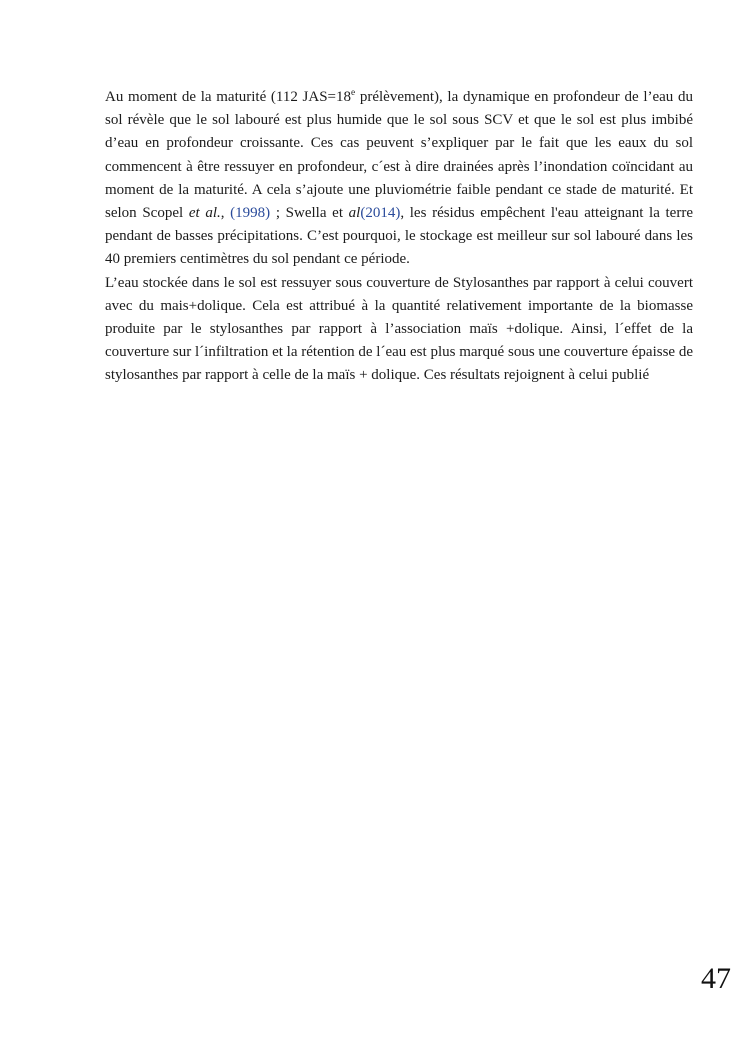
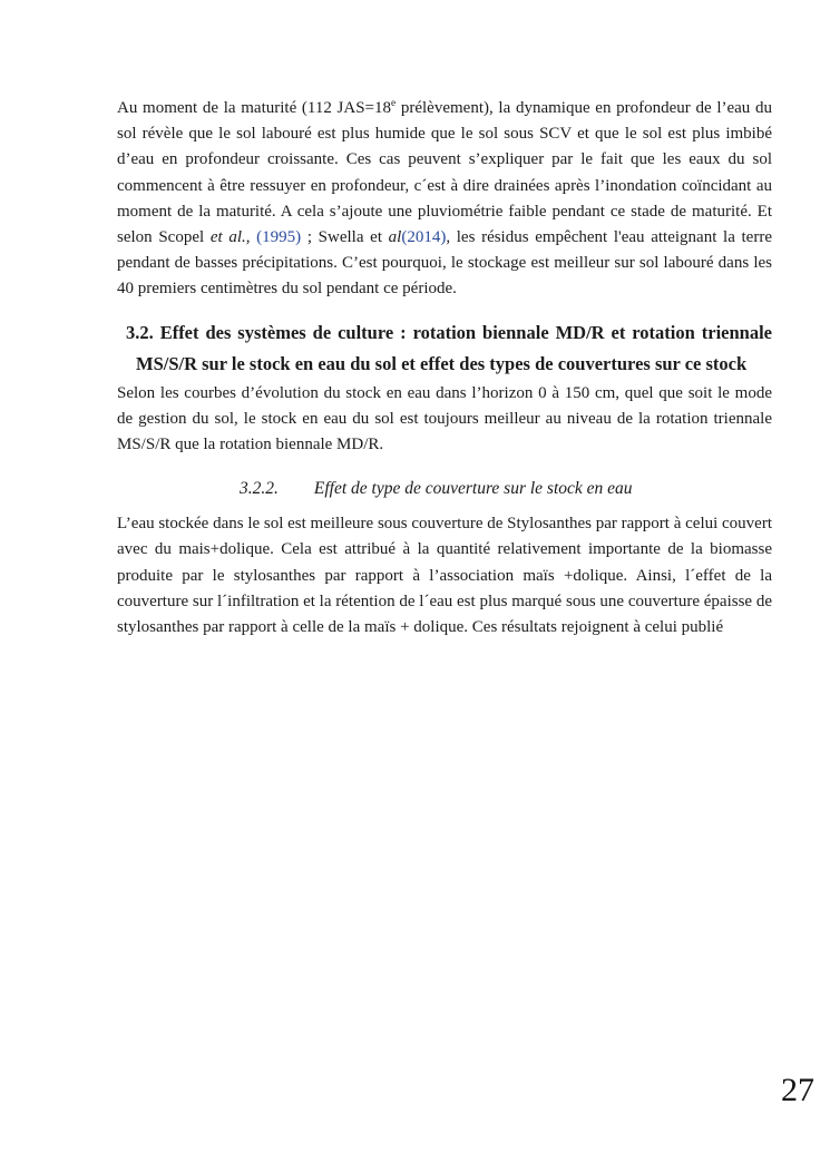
- Au moment de la maturité (112 JAS=18e prélèvement), la dynamique en profondeur de l’eau du sol révèle que le sol labouré est plus humide que le sol sous SCV et que le sol est plus imbibé d’eau en profondeur croissante. Ces cas peuvent s’expliquer par le fait que les eaux du sol commencent à être ressuyer en profondeur, c´est à dire drainées après l’inondation coïncidant au moment de la maturité. A cela s’ajoute une pluviométrie faible pendant ce stade de maturité. Et selon Scopel et al., (1998) ; Swella et al(2014), les résidus empêchent l'eau atteignant la terre pendant de basses précipitations. C’est pourquoi, le stockage est meilleur sur sol labouré dans les 40 premiers centimètres du sol pendant ce période.
+ Au moment de la maturité (112 JAS=18e prélèvement), la dynamique en profondeur de l’eau du sol révèle que le sol labouré est plus humide que le sol sous SCV et que le sol est plus imbibé d’eau en profondeur croissante. Ces cas peuvent s’expliquer par le fait que les eaux du sol commencent à être ressuyer en profondeur, c´est à dire drainées après l’inondation coïncidant au moment de la maturité. A cela s’ajoute une pluviométrie faible pendant ce stade de maturité. Et selon Scopel et al., (1995) ; Swella et al(2014), les résidus empêchent l'eau atteignant la terre pendant de basses précipitations. C’est pourquoi, le stockage est meilleur sur sol labouré dans les 40 premiers centimètres du sol pendant ce période.
+ 3.2. Effet des systèmes de culture : rotation biennale MD/R et rotation triennale MS/S/R sur le stock en eau du sol et effet des types de couvertures sur ce stock
+ Selon les courbes d’évolution du stock en eau dans l’horizon 0 à 150 cm, quel que soit le mode de gestion du sol, le stock en eau du sol est toujours meilleur au niveau de la rotation triennale MS/S/R que la rotation biennale MD/R.
+ 3.2.2. Effet de type de couverture sur le stock en eau
- L’eau stockée dans le sol est ressuyer sous couverture de Stylosanthes par rapport à celui couvert avec du mais+dolique. Cela est attribué à la quantité relativement importante de la biomasse produite par le stylosanthes par rapport à l’association maïs +dolique. Ainsi, l´effet de la couverture sur l´infiltration et la rétention de l´eau est plus marqué sous une couverture épaisse de stylosanthes par rapport à celle de la maïs + dolique. Ces résultats rejoignent à celui publié
+ L’eau stockée dans le sol est meilleure sous couverture de Stylosanthes par rapport à celui couvert avec du mais+dolique. Cela est attribué à la quantité relativement importante de la biomasse produite par le stylosanthes par rapport à l’association maïs +dolique. Ainsi, l´effet de la couverture sur l´infiltration et la rétention de l´eau est plus marqué sous une couverture épaisse de stylosanthes par rapport à celle de la maïs + dolique. Ces résultats rejoignent à celui publié
- 47
+ 27
